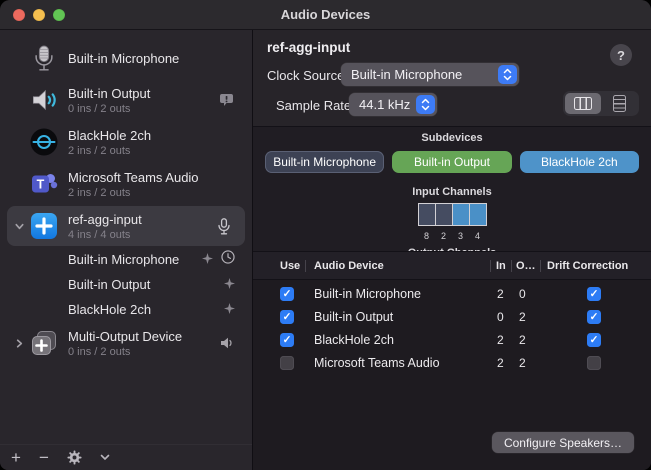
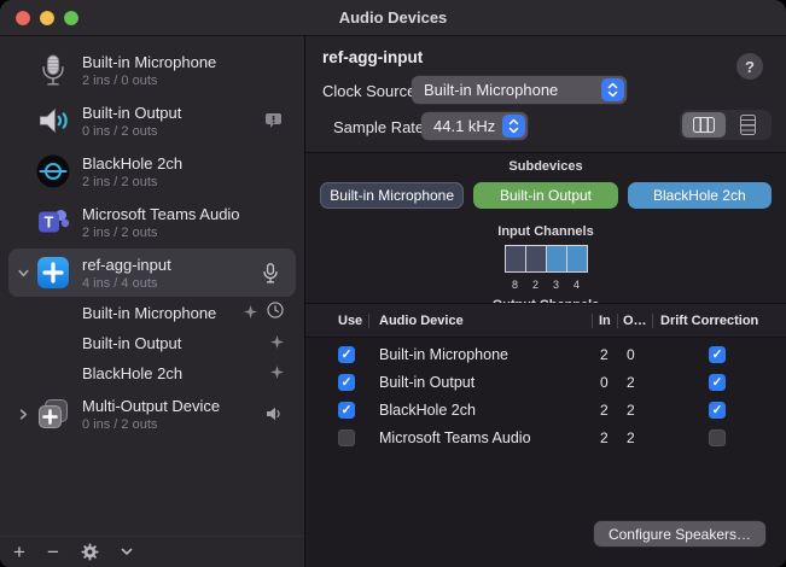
  Audio Devices
  Built-in Microphone
+ 2 ins / 0 outs
  Built-in Output
  0 ins / 2 outs
  BlackHole 2ch
  2 ins / 2 outs
  T
  Microsoft Teams Audio
  2 ins / 2 outs
  ref-agg-input
  4 ins / 4 outs
  Built-in Microphone
  Built-in Output
  BlackHole 2ch
  Multi-Output Device
  0 ins / 2 outs
  +
  −
  ref-agg-input
  ?
  Clock Sourc
  Built-in Microphone
  Sample Rate
  44.1 kHz
  Subdevices
  Built-in Microphone
  Built-in Output
  BlackHole 2ch
  Input Channels
  8
  2
  3
  4
  Use
  Audio Device
  In
  O…
  Drift Correction
  Built-in Microphone
  2
  0
  Built-in Output
  0
  2
  BlackHole 2ch
  2
  2
  Microsoft Teams Audio
  2
  2
  Configure Speakers…
